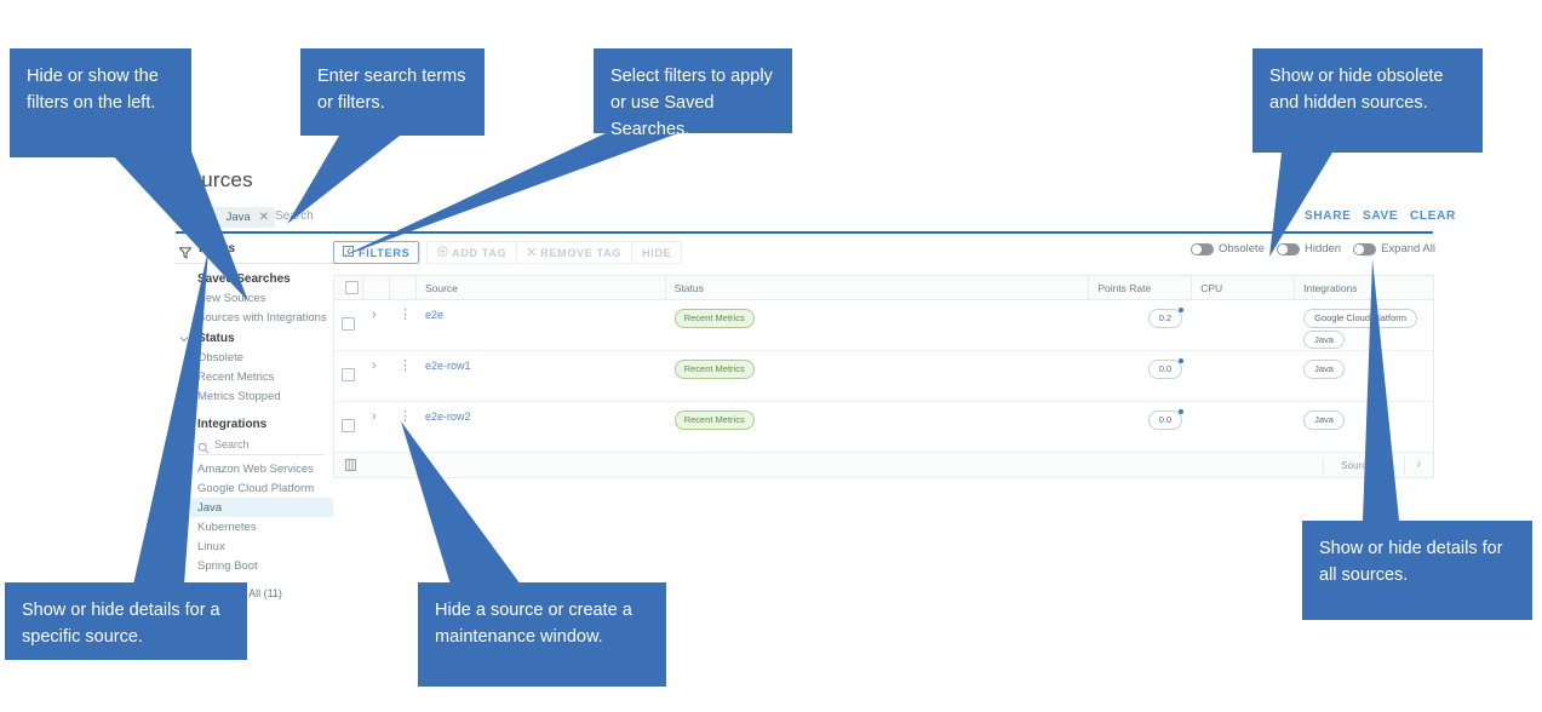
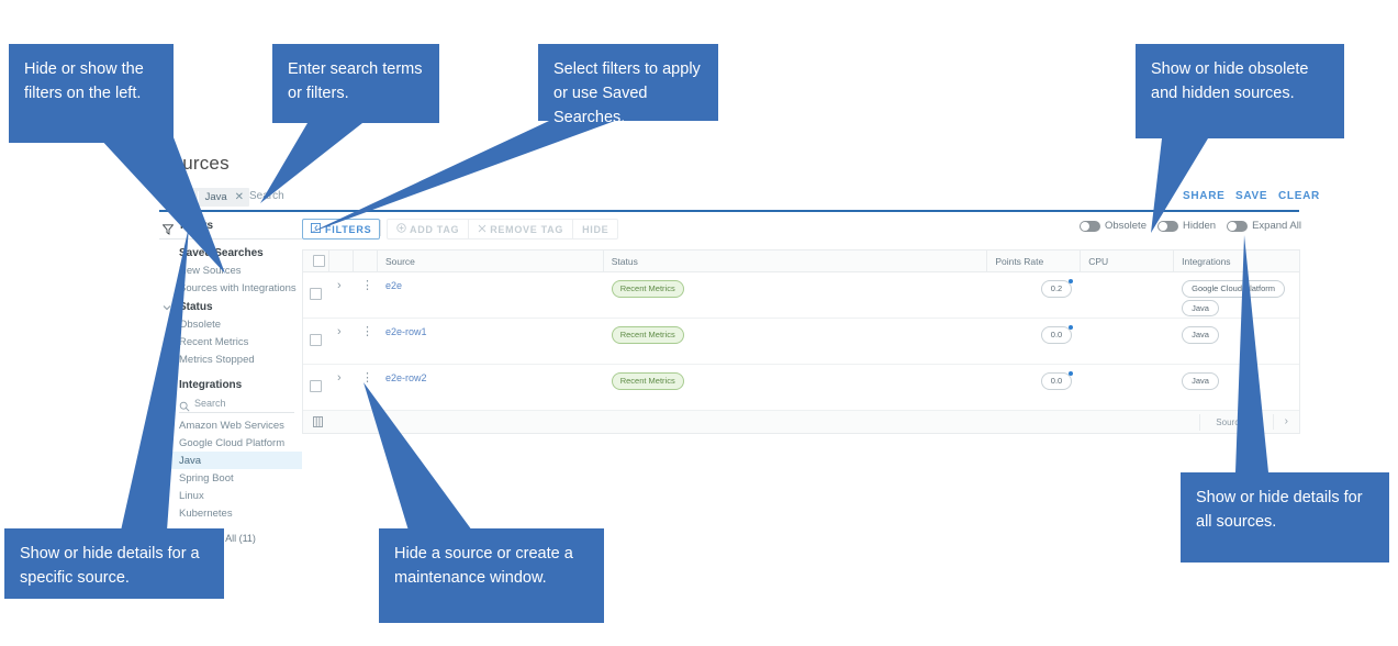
  urces
  Java
  ✕
  Serch
  SHARE
  SAVE
  CLEAR
  Save Searches
  ew Souces
  ources with Integrations
  tatus
  Obsolete
  Recent Metrics
  Metrics Stopped
  Integrations
  Search
  Amazon Web Services
  Google Cloud Platform
  Java
- Kubernetes
+ Spring Boot
  Linux
- Spring Boot
+ Kubernetes
  All (11)
  FILTERS
  ADD TAG
  REMOVE TAG
  HIDE
  Obsolete
  Hidden
  Expand All
  Source
  Status
  Points Rate
  CPU
  Integrations
  ›
  ⋮
  e2e
  Recent Metrics
  0.2
  Google Cloudlatform
  Java
  ›
  ⋮
  e2e-row1
  Recent Metrics
  0.0
  Java
  ›
  ⋮
  e2e-row2
  Recent Metrics
  0.0
  Java
  Sourc
  ›
  Hide or show the filters on the left.
  Enter search terms or filters.
  Select filters to apply or use Saved Searches.
  Show or hide obsolete and hidden sources.
  Show or hide details for all sources.
  Show or hide details for a specific source.
  Hide a source or create a maintenance window.
